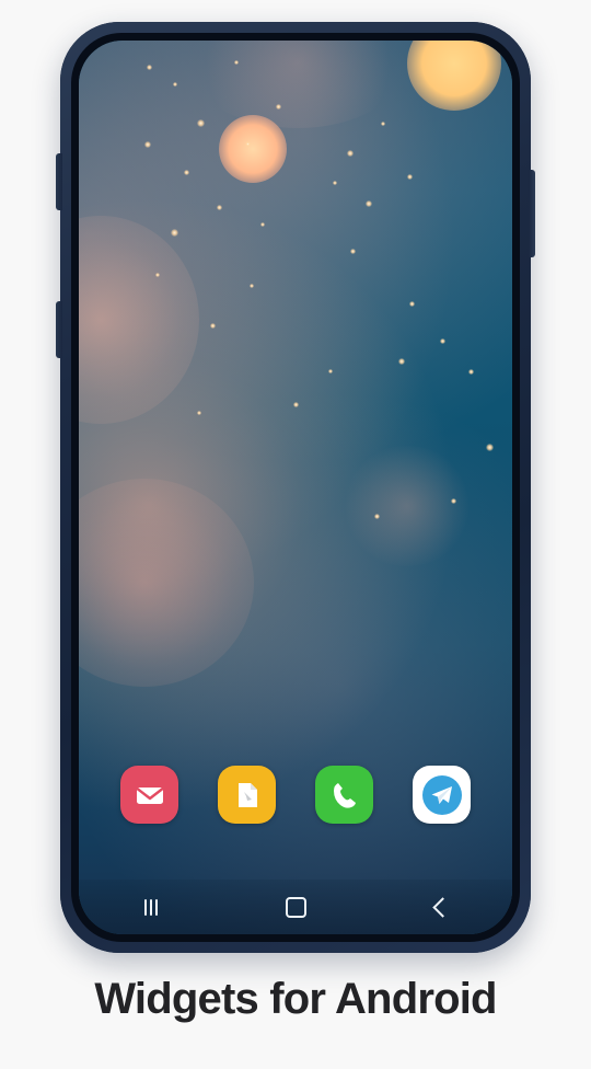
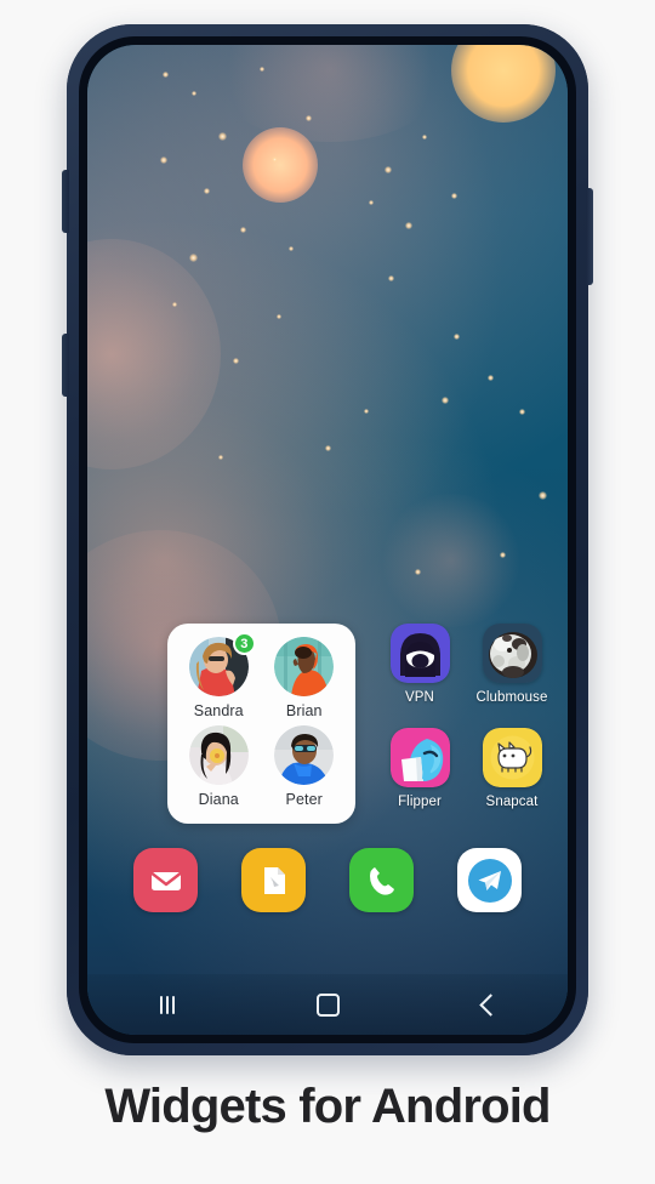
+ 3
+ Sandra
+ Brian
+ Diana
+ Peter
+ VPN
+ Clubmouse
+ Flipper
+ Snapcat
  Widgets for Android
